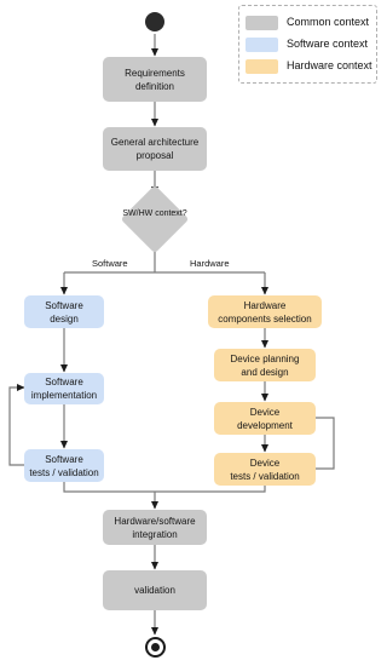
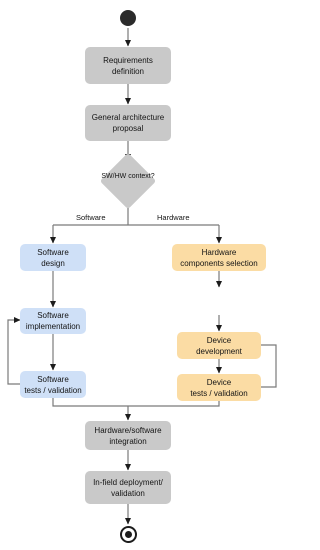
- Common context
- Software context
- Hardware context
  Requirements
  definition
  General architecture
  proposal
  Software
  Hardware
  Software
  design
  Software
  implementation
  Software
  tests / validation
  Hardware
  components selection
- Device planning
- and design
  Device
  development
  Device
  tests / validation
  Hardware/software
  integration
+ In-field deployment/
  validation
